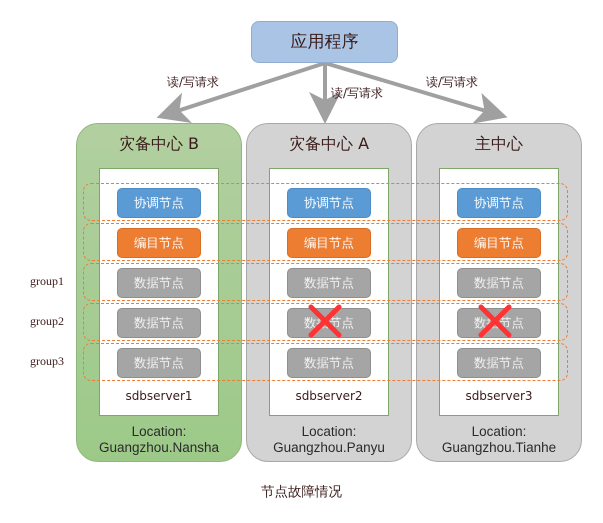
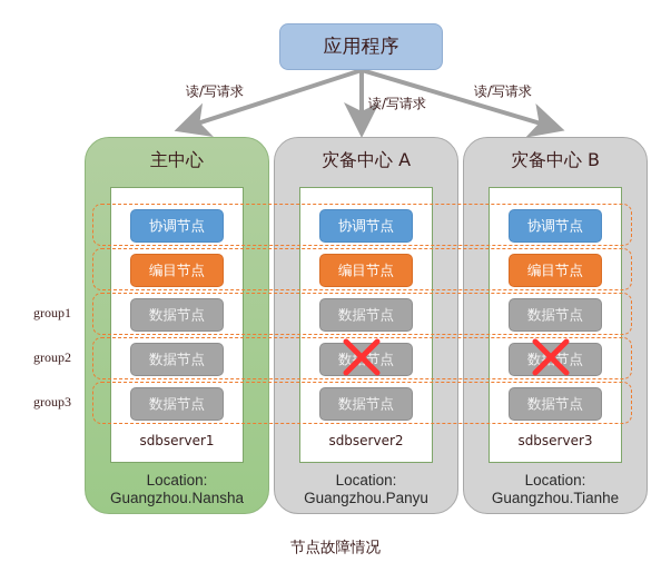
  应用程序
  读/写请求
  读/写请求
  读/写请求
- 灾备中心 B
+ 主中心
  协调节点
  编目节点
  数据节点
  数据节点
  数据节点
  sdbserver1
  Location:
  Guangzhou.Nansha
  灾备中心 A
  协调节点
  编目节点
  数据节点
  数节点
  数据节点
  sdbserver2
  Location:
  Guangzhou.Panyu
- 主中心
+ 灾备中心 B
  协调节点
  编目节点
  数据节点
  数节点
  数据节点
  sdbserver3
  Location:
  Guangzhou.Tianhe
  group1
  group2
  group3
  节点故障情况
